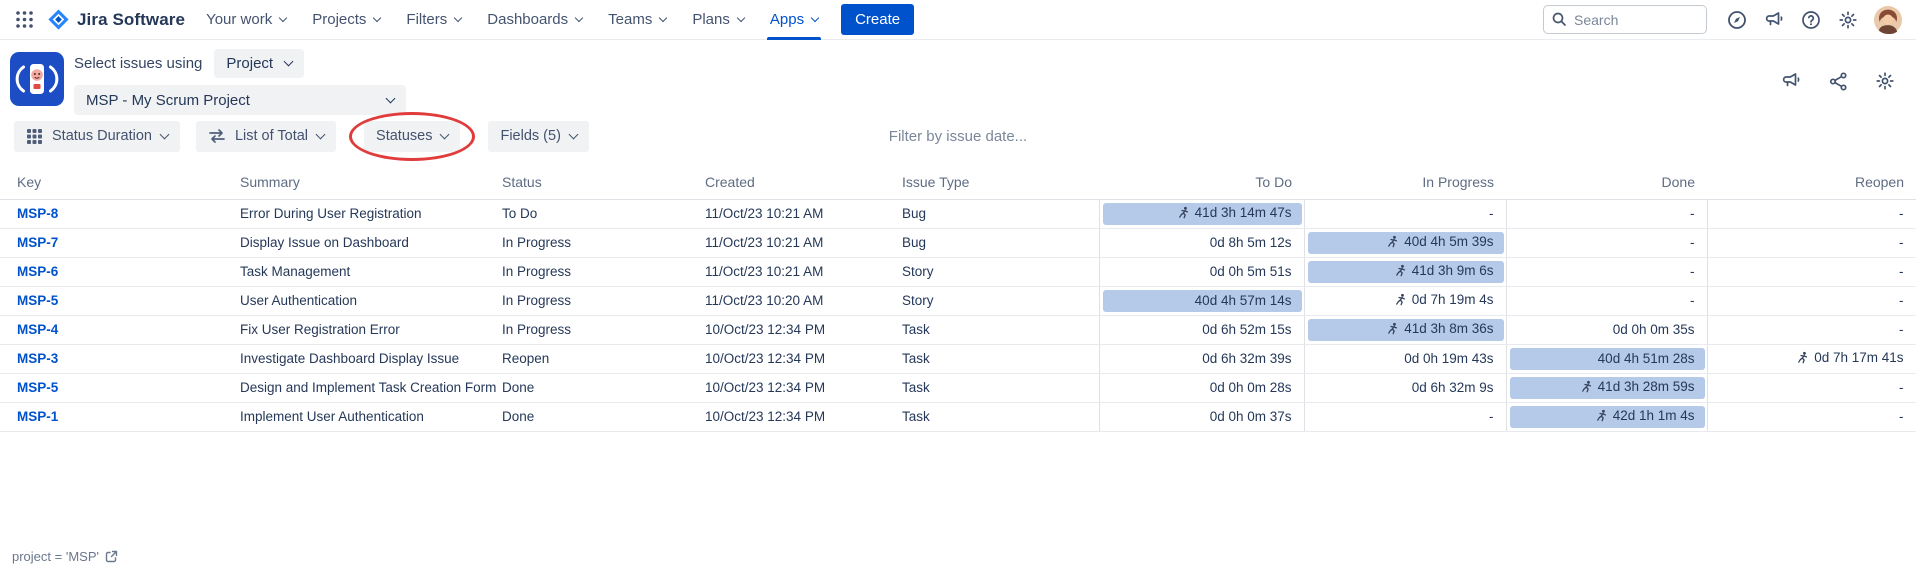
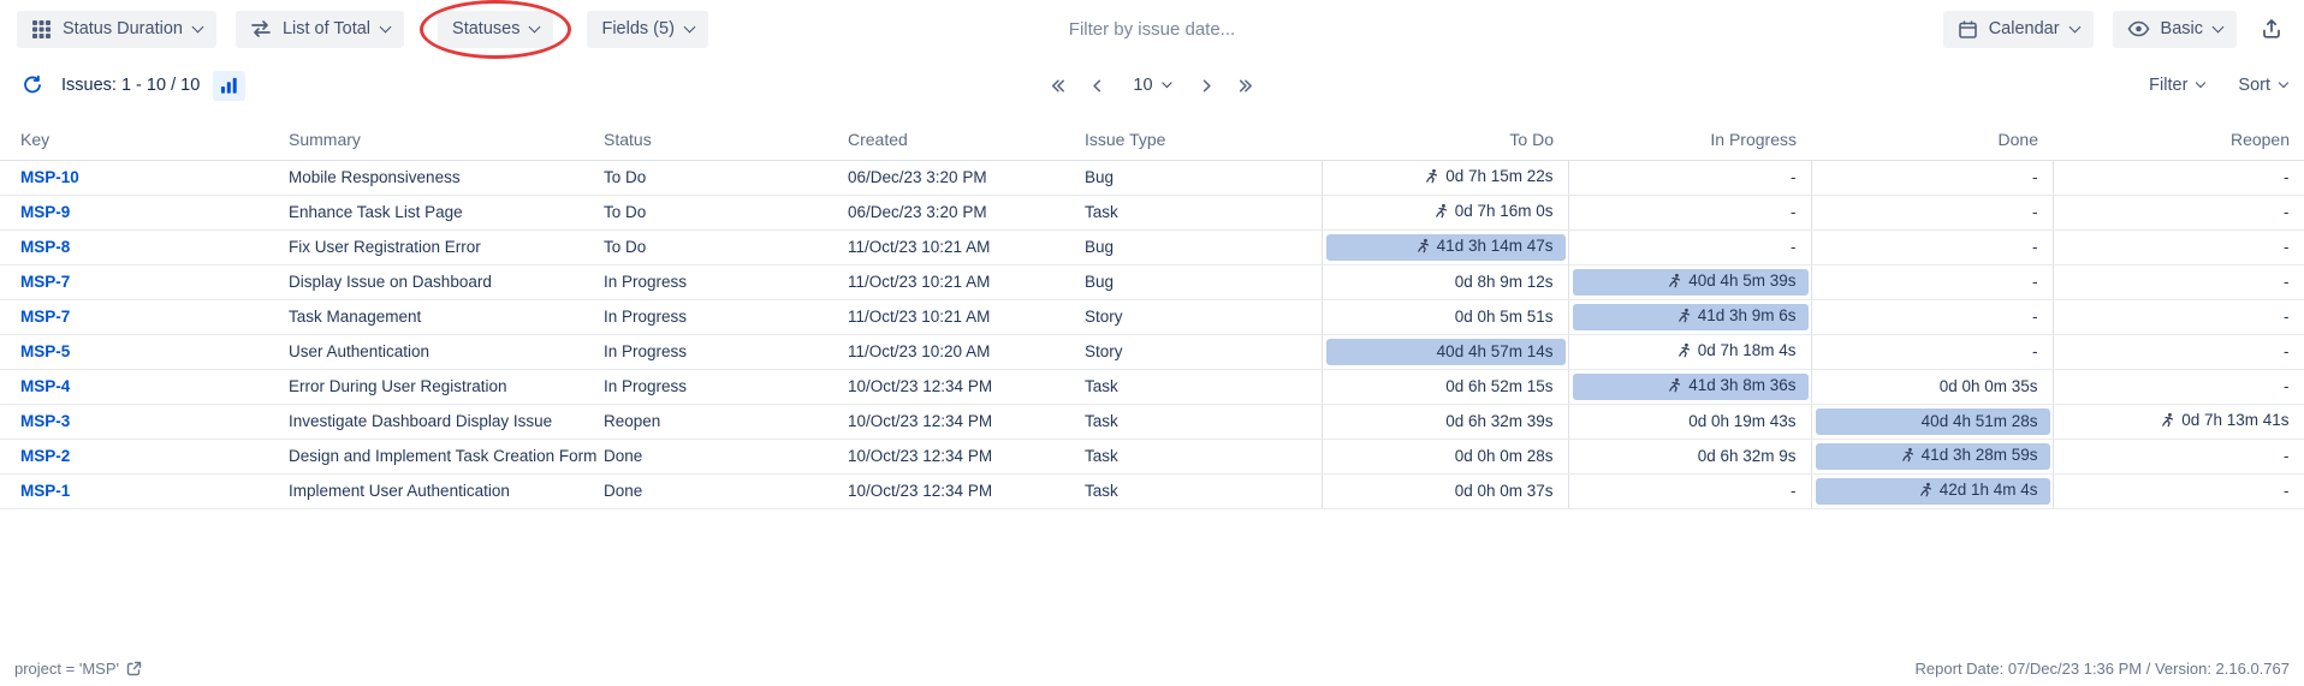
- Jira Software
- Your work
- Projects
- Filters
- Dashboards
- Teams
- Plans
- Apps
- Create
- Search
- Select issues using
- Project
- MSP - My Scrum Project
  Status Duration
  List of Total
  Statuses
  Fields (5)
  Filter by issue date...
+ Calendar
+ Basic
+ Issues: 1 - 10 / 10
+ 10
+ Filter
+ Sort
  Key	Summary	Status	Created	Issue Type	To Do	In Progress	Done	Reopen
+ MSP-10	Mobile Responsiveness	To Do	06/Dec/23 3:20 PM	Bug	0d 7h 15m 22s	-	-	-
+ MSP-9	Enhance Task List Page	To Do	06/Dec/23 3:20 PM	Task	0d 7h 16m 0s	-	-	-
- MSP-8	Error During User Registration	To Do	11/Oct/23 10:21 AM	Bug	41d 3h 14m 47s	-	-	-
+ MSP-8	Fix User Registration Error	To Do	11/Oct/23 10:21 AM	Bug	41d 3h 14m 47s	-	-	-
- MSP-7	Display Issue on Dashboard	In Progress	11/Oct/23 10:21 AM	Bug	0d 8h 5m 12s	40d 4h 5m 39s	-	-
+ MSP-7	Display Issue on Dashboard	In Progress	11/Oct/23 10:21 AM	Bug	0d 8h 9m 12s	40d 4h 5m 39s	-	-
- MSP-6	Task Management	In Progress	11/Oct/23 10:21 AM	Story	0d 0h 5m 51s	41d 3h 9m 6s	-	-
+ MSP-7	Task Management	In Progress	11/Oct/23 10:21 AM	Story	0d 0h 5m 51s	41d 3h 9m 6s	-	-
- MSP-5	User Authentication	In Progress	11/Oct/23 10:20 AM	Story	40d 4h 57m 14s	0d 7h 19m 4s	-	-
+ MSP-5	User Authentication	In Progress	11/Oct/23 10:20 AM	Story	40d 4h 57m 14s	0d 7h 18m 4s	-	-
- MSP-4	Fix User Registration Error	In Progress	10/Oct/23 12:34 PM	Task	0d 6h 52m 15s	41d 3h 8m 36s	0d 0h 0m 35s	-
+ MSP-4	Error During User Registration	In Progress	10/Oct/23 12:34 PM	Task	0d 6h 52m 15s	41d 3h 8m 36s	0d 0h 0m 35s	-
- MSP-3	Investigate Dashboard Display Issue	Reopen	10/Oct/23 12:34 PM	Task	0d 6h 32m 39s	0d 0h 19m 43s	40d 4h 51m 28s	0d 7h 17m 41s
+ MSP-3	Investigate Dashboard Display Issue	Reopen	10/Oct/23 12:34 PM	Task	0d 6h 32m 39s	0d 0h 19m 43s	40d 4h 51m 28s	0d 7h 13m 41s
- MSP-5	Design and Implement Task Creation Form	Done	10/Oct/23 12:34 PM	Task	0d 0h 0m 28s	0d 6h 32m 9s	41d 3h 28m 59s	-
+ MSP-2	Design and Implement Task Creation Form	Done	10/Oct/23 12:34 PM	Task	0d 0h 0m 28s	0d 6h 32m 9s	41d 3h 28m 59s	-
- MSP-1	Implement User Authentication	Done	10/Oct/23 12:34 PM	Task	0d 0h 0m 37s	-	42d 1h 1m 4s	-
+ MSP-1	Implement User Authentication	Done	10/Oct/23 12:34 PM	Task	0d 0h 0m 37s	-	42d 1h 4m 4s	-
  project = 'MSP'
+ Report Date: 07/Dec/23 1:36 PM / Version: 2.16.0.767
